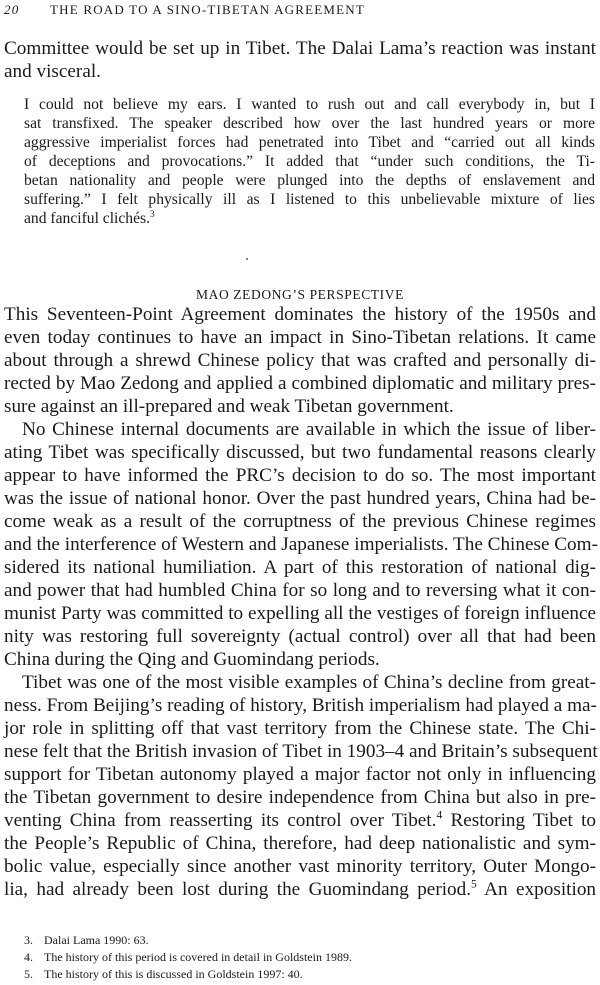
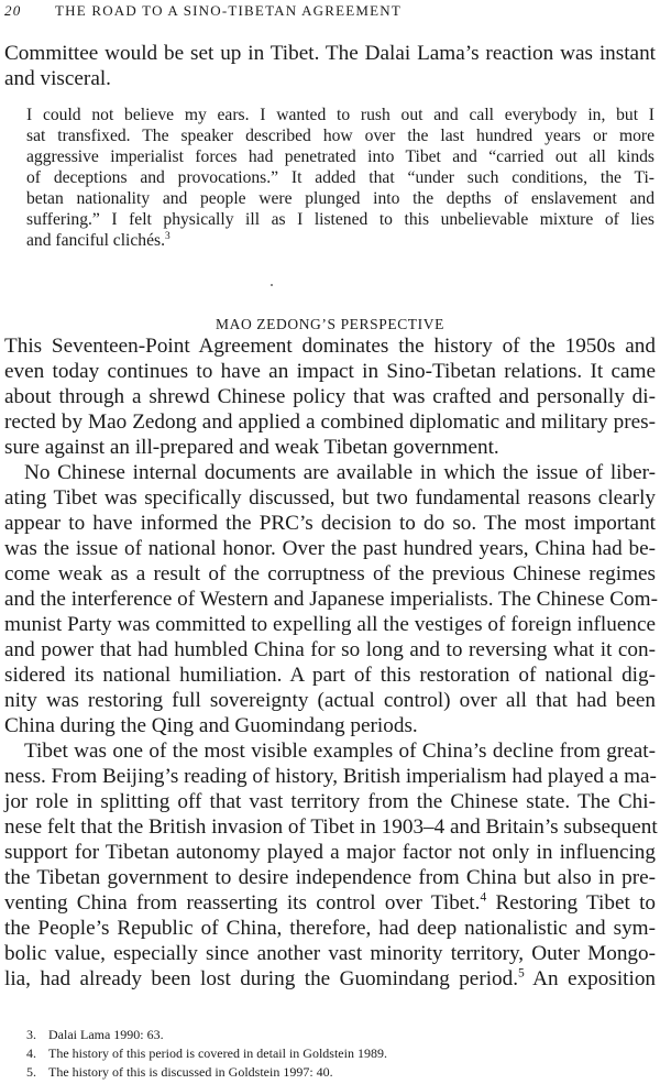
  20 THE ROAD TO A SINO-TIBETAN AGREEMENT
  Committee would be set up in Tibet. The Dalai Lama’s reaction was instant
  and visceral.
  I could not believe my ears. I wanted to rush out and call everybody in, but I
  sat transfixed. The speaker described how over the last hundred years or more
  aggressive imperialist forces had penetrated into Tibet and “carried out all kinds
  of deceptions and provocations.” It added that “under such conditions, the Ti-
  betan nationality and people were plunged into the depths of enslavement and
  suffering.” I felt physically ill as I listened to this unbelievable mixture of lies
  and fanciful clichés.3
  MAO ZEDONG’S PERSPECTIVE
  This Seventeen-Point Agreement dominates the history of the 1950s and
  even today continues to have an impact in Sino-Tibetan relations. It came
  about through a shrewd Chinese policy that was crafted and personally di-
  rected by Mao Zedong and applied a combined diplomatic and military pres-
  sure against an ill-prepared and weak Tibetan government.
  No Chinese internal documents are available in which the issue of liber-
  ating Tibet was specifically discussed, but two fundamental reasons clearly
  appear to have informed the PRC’s decision to do so. The most important
  was the issue of national honor. Over the past hundred years, China had be-
  come weak as a result of the corruptness of the previous Chinese regimes
  and the interference of Western and Japanese imperialists. The Chinese Com-
- sidered its national humiliation. A part of this restoration of national dig-
+ munist Party was committed to expelling all the vestiges of foreign influence
  and power that had humbled China for so long and to reversing what it con-
- munist Party was committed to expelling all the vestiges of foreign influence
+ sidered its national humiliation. A part of this restoration of national dig-
  nity was restoring full sovereignty (actual control) over all that had been
  China during the Qing and Guomindang periods.
  Tibet was one of the most visible examples of China’s decline from great-
  ness. From Beijing’s reading of history, British imperialism had played a ma-
  jor role in splitting off that vast territory from the Chinese state. The Chi-
  nese felt that the British invasion of Tibet in 1903–4 and Britain’s subsequent
  support for Tibetan autonomy played a major factor not only in influencing
  the Tibetan government to desire independence from China but also in pre-
  venting China from reasserting its control over Tibet.4 Restoring Tibet to
  the People’s Republic of China, therefore, had deep nationalistic and sym-
  bolic value, especially since another vast minority territory, Outer Mongo-
  lia, had already been lost during the Guomindang period.5 An exposition
  3. Dalai Lama 1990: 63.
  4. The history of this period is covered in detail in Goldstein 1989.
  5. The history of this is discussed in Goldstein 1997: 40.
